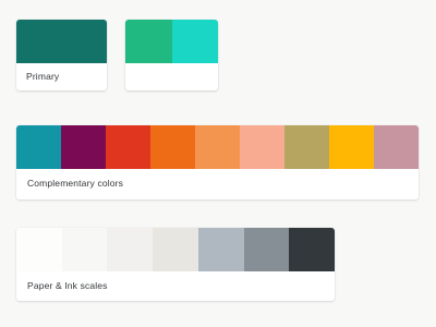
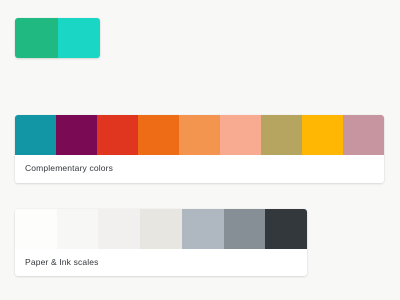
- Primary
  Complementary colors
  Paper & Ink scales
